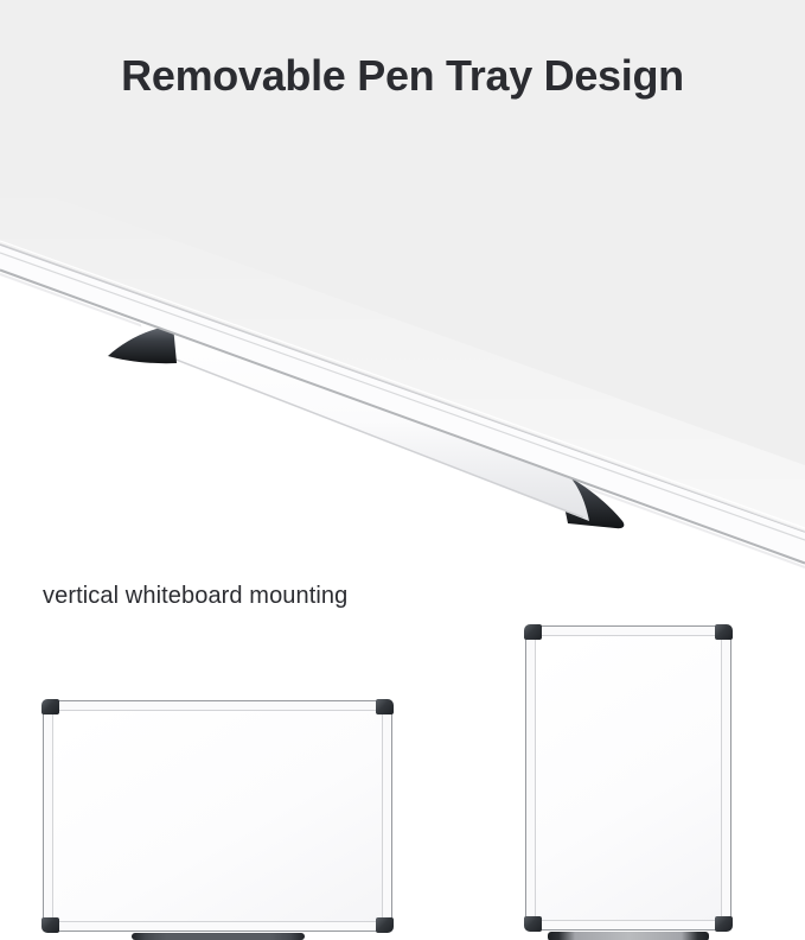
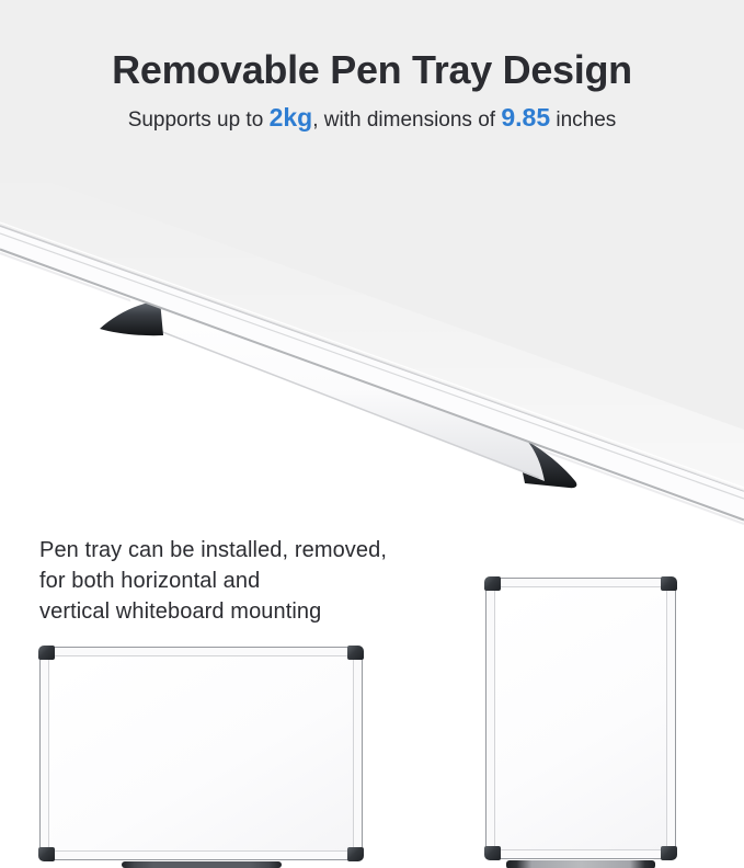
  Removable Pen Tray Design
+ Supports up to 2kg, with dimensions of 9.85 inches
+ Pen tray can be installed, removed,
+ for both horizontal and
  vertical whiteboard mounting
